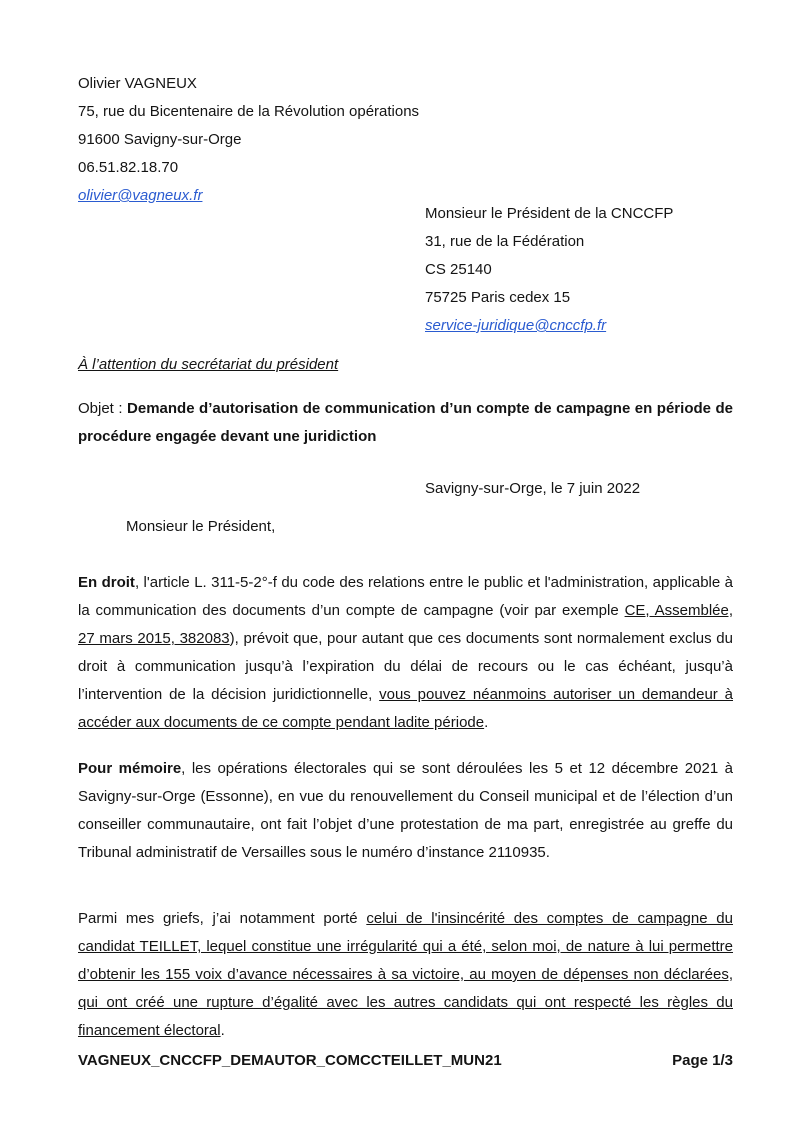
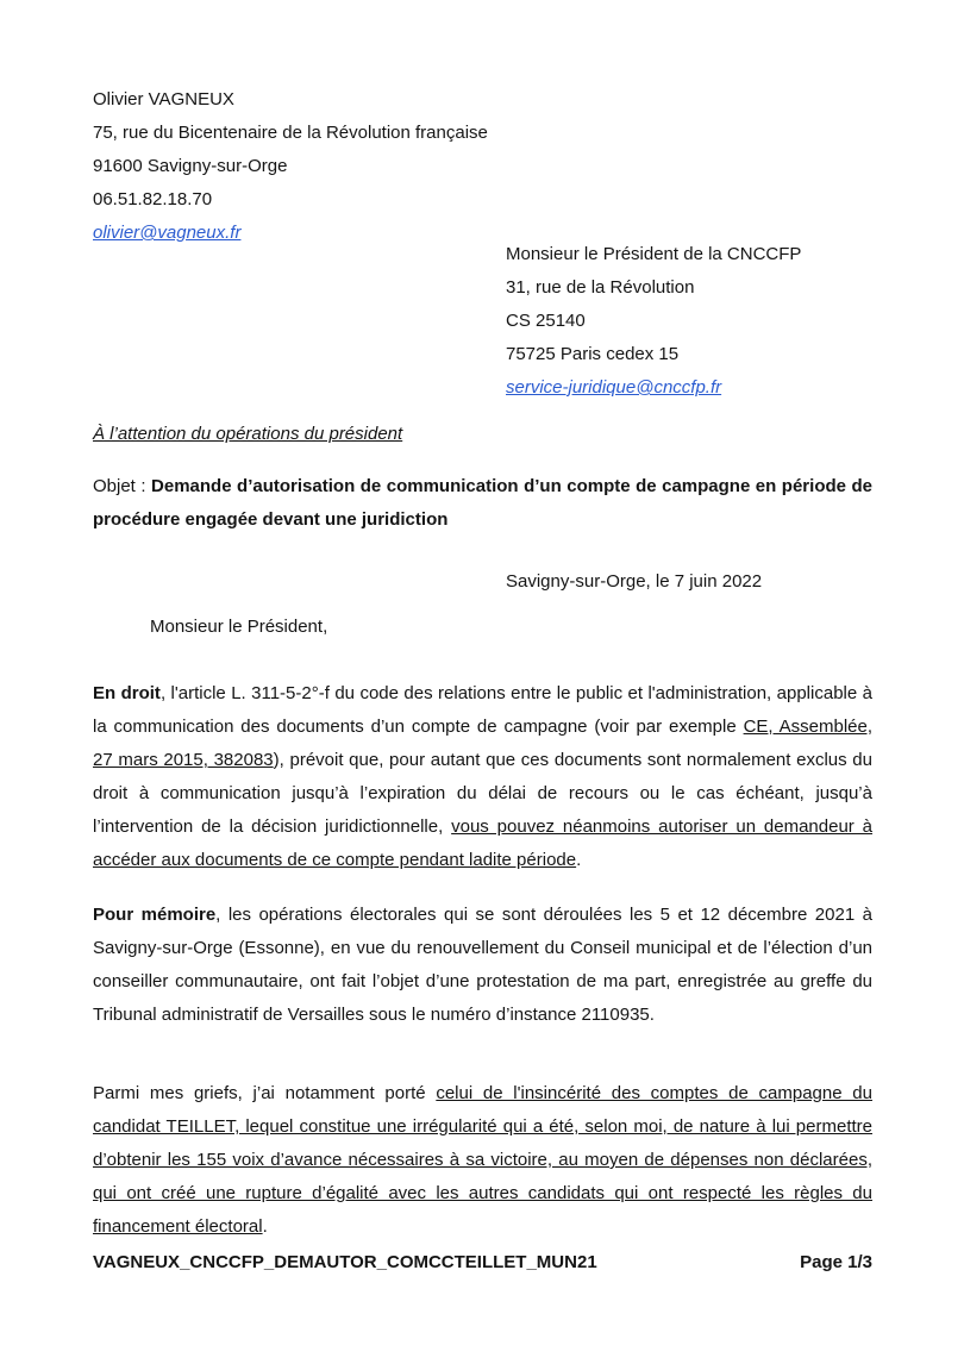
  Olivier VAGNEUX
- 75, rue du Bicentenaire de la Révolution opérations
+ 75, rue du Bicentenaire de la Révolution française
  91600 Savigny-sur-Orge
  06.51.82.18.70
  olivier@vagneux.fr
  Monsieur le Président de la CNCCFP
- 31, rue de la Fédération
+ 31, rue de la Révolution
  CS 25140
  75725 Paris cedex 15
  service-juridique@cnccfp.fr
- À l’attention du secrétariat du président
+ À l’attention du opérations du président
  Objet : Demande d’autorisation de communication d’un compte de campagne en période de procédure engagée devant une juridiction
  Savigny-sur-Orge, le 7 juin 2022
  Monsieur le Président,
  En droit, l'article L. 311-5-2°-f du code des relations entre le public et l'administration, applicable à la communication des documents d’un compte de campagne (voir par exemple CE, Assemblée, 27 mars 2015, 382083), prévoit que, pour autant que ces documents sont normalement exclus du droit à communication jusqu’à l’expiration du délai de recours ou le cas échéant, jusqu’à l’intervention de la décision juridictionnelle, vous pouvez néanmoins autoriser un demandeur à accéder aux documents de ce compte pendant ladite période.
  Pour mémoire, les opérations électorales qui se sont déroulées les 5 et 12 décembre 2021 à Savigny-sur-Orge (Essonne), en vue du renouvellement du Conseil municipal et de l’élection d’un conseiller communautaire, ont fait l’objet d’une protestation de ma part, enregistrée au greffe du Tribunal administratif de Versailles sous le numéro d’instance 2110935.
  Parmi mes griefs, j’ai notamment porté celui de l'insincérité des comptes de campagne du candidat TEILLET, lequel constitue une irrégularité qui a été, selon moi, de nature à lui permettre d’obtenir les 155 voix d’avance nécessaires à sa victoire, au moyen de dépenses non déclarées, qui ont créé une rupture d’égalité avec les autres candidats qui ont respecté les règles du financement électoral.
  VAGNEUX_CNCCFP_DEMAUTOR_COMCCTEILLET_MUN21
  Page 1/3
